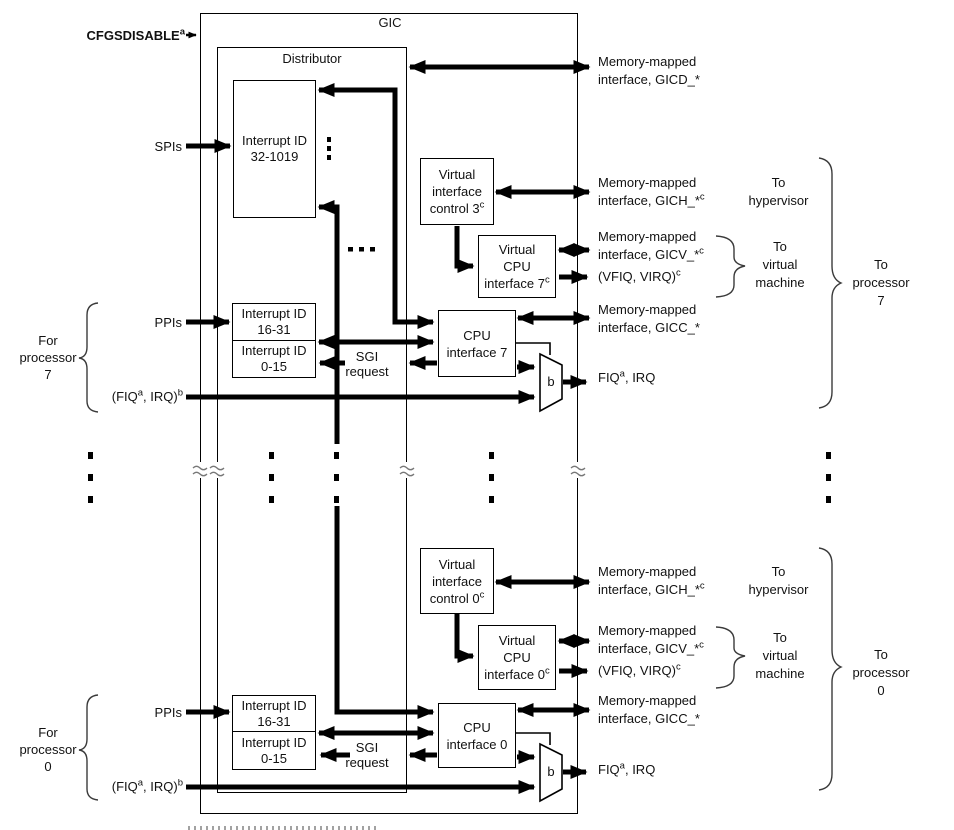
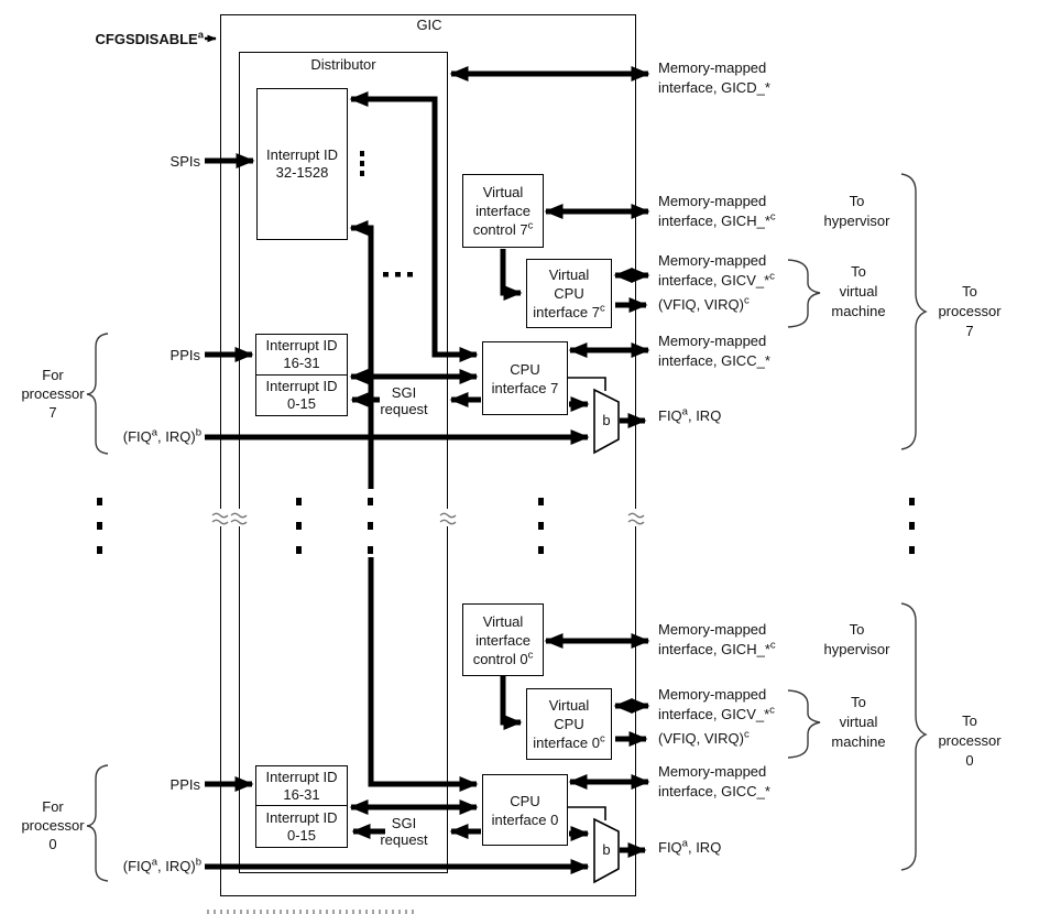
  GIC
  Distributor
  Interrupt ID
- 32-1019
+ 32-1528
  Virtual
  interface
- control 3c
+ control 7c
  Virtual
  CPU
  interface 7c
  CPU
  interface 7
  Interrupt ID
  16-31
  Interrupt ID
  0-15
  Virtual
  interface
  control 0c
  Virtual
  CPU
  interface 0c
  CPU
  interface 0
  Interrupt ID
  16-31
  Interrupt ID
  0-15
  CFGSDISABLEa
  SPIs
  Memory-mapped
  interface, GICD_*
  PPIs
  For
  processor
  7
  (FIQa, IRQ)b
  SGI
  request
  Memory-mapped
  interface, GICH_*c
  To
  hypervisor
  Memory-mapped
  interface, GICV_*c
  (VFIQ, VIRQ)c
  To
  virtual
  machine
  Memory-mapped
  interface, GICC_*
  FIQa, IRQ
  To
  processor
  7
  b
  PPIs
  For
  processor
  0
  (FIQa, IRQ)b
  SGI
  request
  Memory-mapped
  interface, GICH_*c
  To
  hypervisor
  Memory-mapped
  interface, GICV_*c
  (VFIQ, VIRQ)c
  To
  virtual
  machine
  Memory-mapped
  interface, GICC_*
  FIQa, IRQ
  To
  processor
  0
  b
